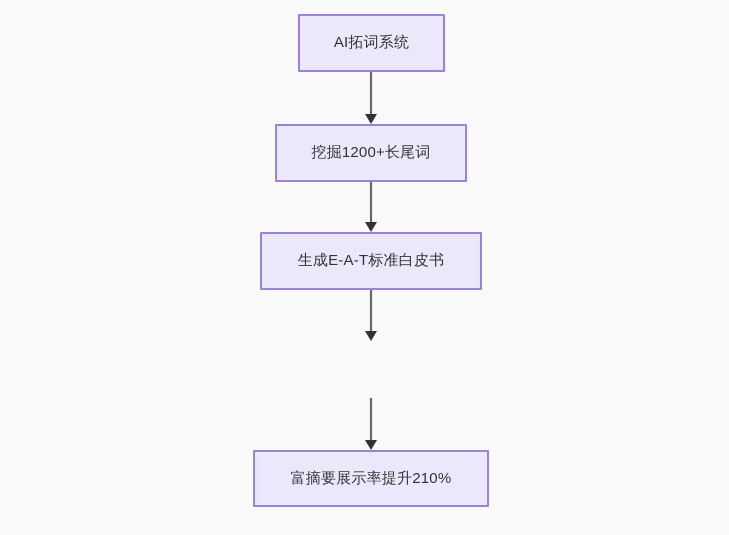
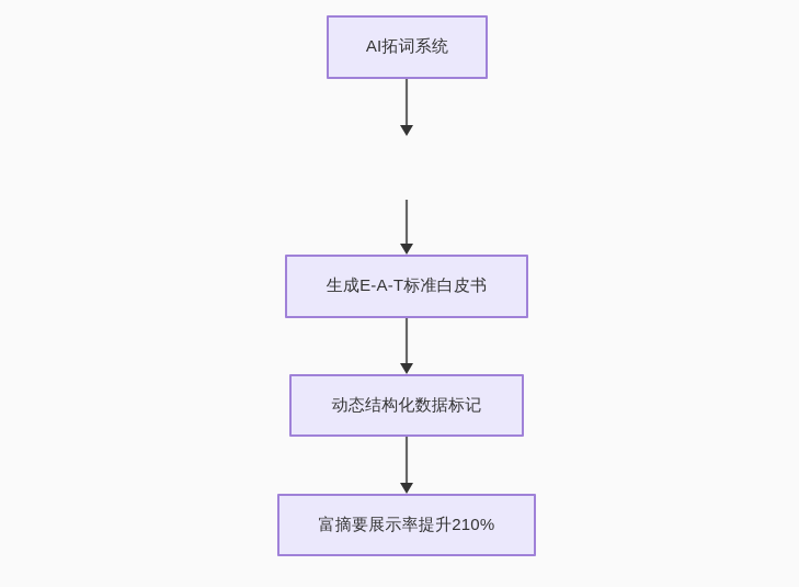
  AI拓词系统
- 挖掘1200+长尾词
  生成E-A-T标准白皮书
+ 动态结构化数据标记
  富摘要展示率提升210%
